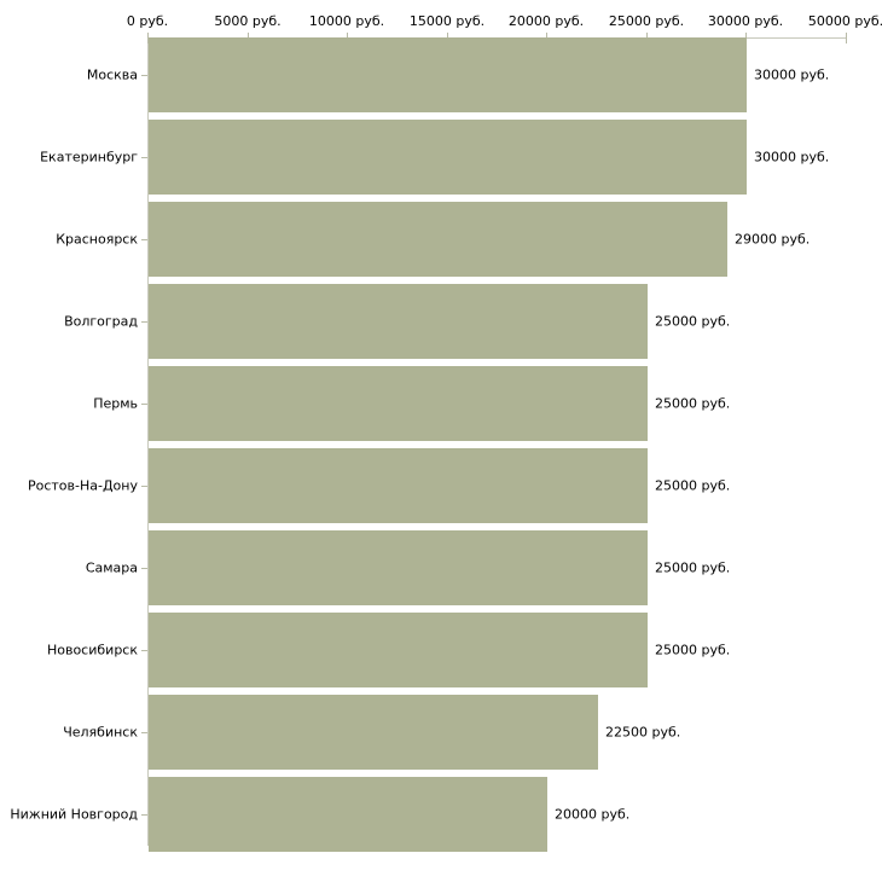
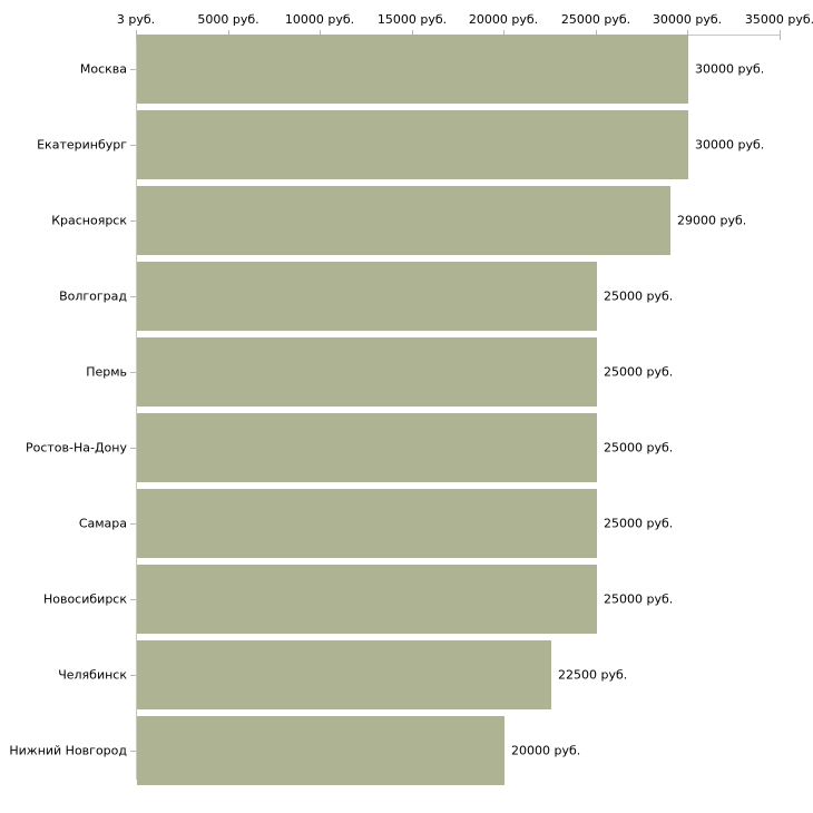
- 0 руб.
+ 3 руб.
  5000 руб.
  10000 руб.
  15000 руб.
  20000 руб.
  25000 руб.
  30000 руб.
- 50000 руб.
+ 35000 руб.
  Москва
  Екатеринбург
  Красноярск
  Волгоград
  Пермь
  Ростов-На-Дону
  Самара
  Новосибирск
  Челябинск
  Нижний Новгород
  30000 руб.
  30000 руб.
  29000 руб.
  25000 руб.
  25000 руб.
  25000 руб.
  25000 руб.
  25000 руб.
  22500 руб.
  20000 руб.
